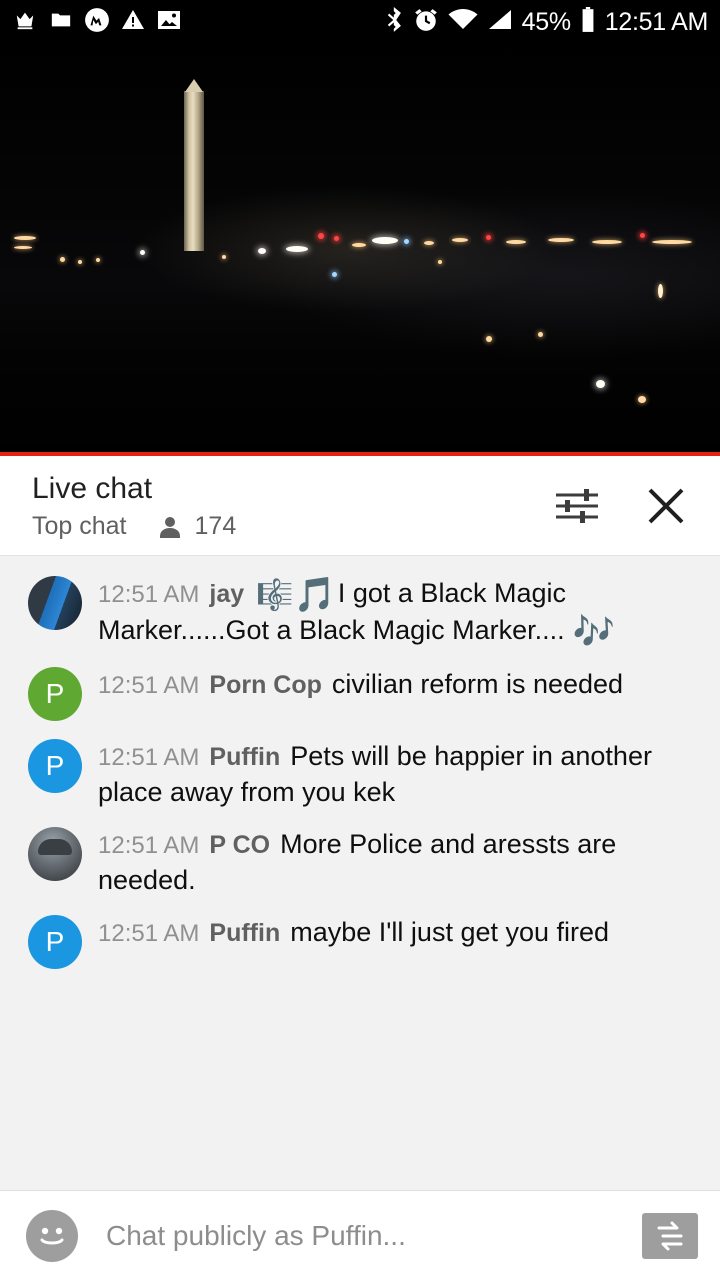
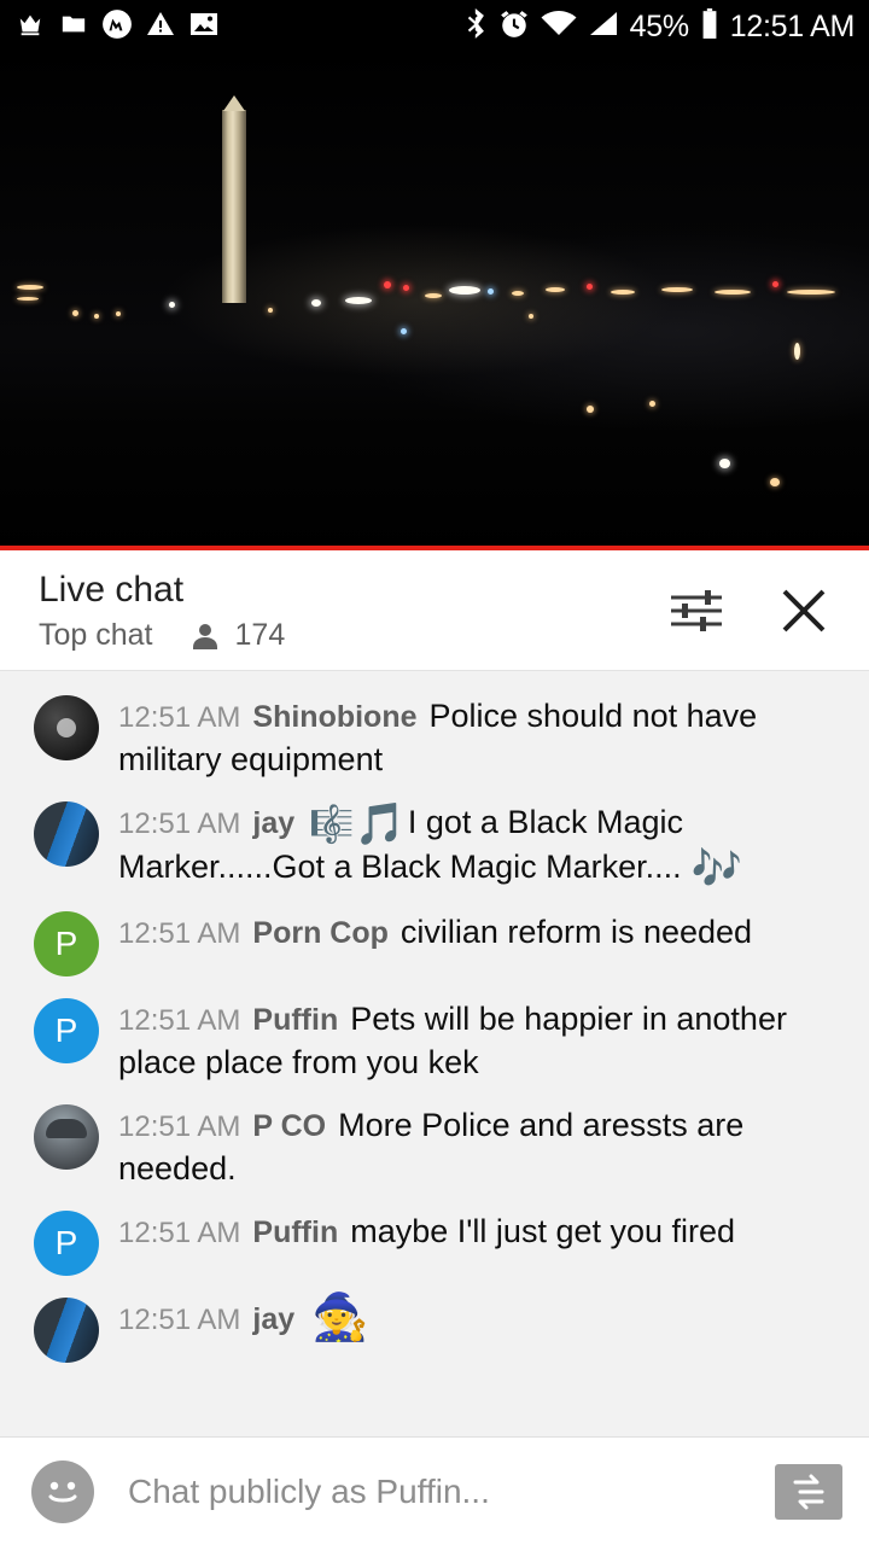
  45%
  12:51 AM
  Live chat
  Top chat
  174
+ 12:51 AM Shinobione Police should not have military equipment
  12:51 AM jay 🎼🎵I got a Black Magic Marker......Got a Black Magic Marker.... 🎶
  P
  12:51 AM Porn Cop civilian reform is needed
  P
- 12:51 AM Puffin Pets will be happier in another place away from you kek
+ 12:51 AM Puffin Pets will be happier in another place place from you kek
  12:51 AM P CO More Police and aressts are needed.
  P
  12:51 AM Puffin maybe I'll just get you fired
+ 12:51 AM jay 🧙
  Chat publicly as Puffin...
